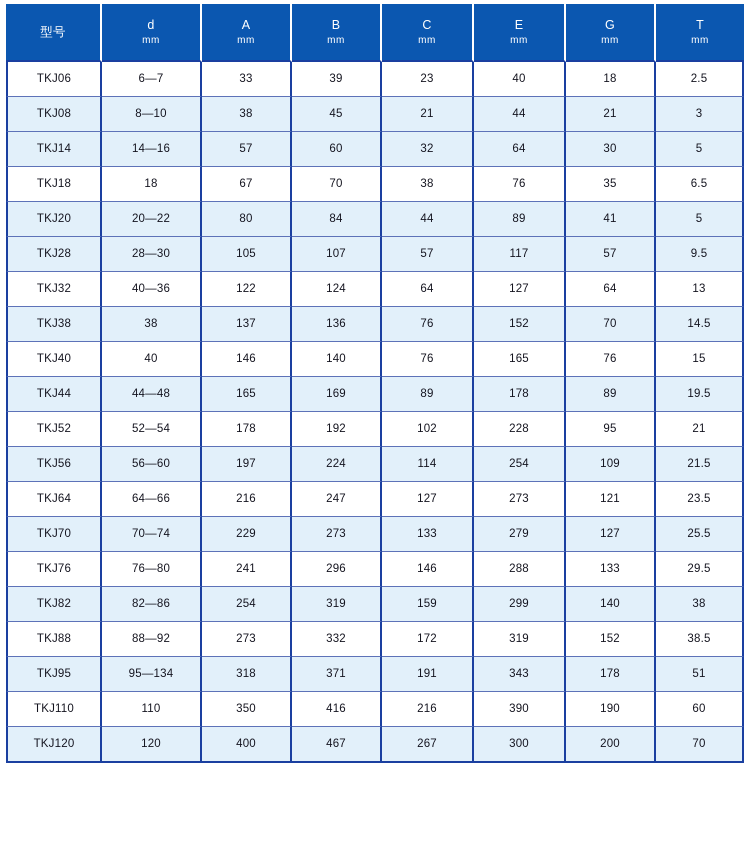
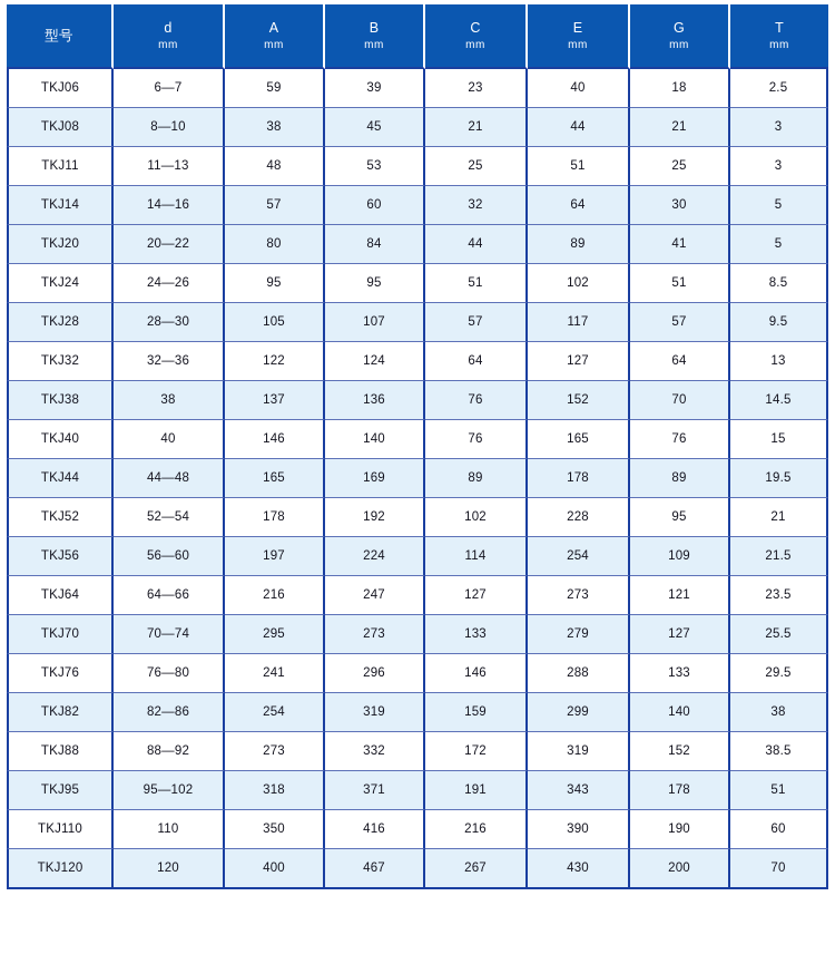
  型号	dmm	Amm	Bmm	Cmm	Emm	Gmm	Tmm
- TKJ06	6—7	33	39	23	40	18	2.5
+ TKJ06	6—7	59	39	23	40	18	2.5
  TKJ08	8—10	38	45	21	44	21	3
+ TKJ11	11—13	48	53	25	51	25	3
  TKJ14	14—16	57	60	32	64	30	5
- TKJ18	18	67	70	38	76	35	6.5
  TKJ20	20—22	80	84	44	89	41	5
+ TKJ24	24—26	95	95	51	102	51	8.5
  TKJ28	28—30	105	107	57	117	57	9.5
- TKJ32	40—36	122	124	64	127	64	13
+ TKJ32	32—36	122	124	64	127	64	13
  TKJ38	38	137	136	76	152	70	14.5
  TKJ40	40	146	140	76	165	76	15
  TKJ44	44—48	165	169	89	178	89	19.5
  TKJ52	52—54	178	192	102	228	95	21
  TKJ56	56—60	197	224	114	254	109	21.5
  TKJ64	64—66	216	247	127	273	121	23.5
- TKJ70	70—74	229	273	133	279	127	25.5
+ TKJ70	70—74	295	273	133	279	127	25.5
  TKJ76	76—80	241	296	146	288	133	29.5
  TKJ82	82—86	254	319	159	299	140	38
  TKJ88	88—92	273	332	172	319	152	38.5
- TKJ95	95—134	318	371	191	343	178	51
+ TKJ95	95—102	318	371	191	343	178	51
  TKJ110	110	350	416	216	390	190	60
- TKJ120	120	400	467	267	300	200	70
+ TKJ120	120	400	467	267	430	200	70
